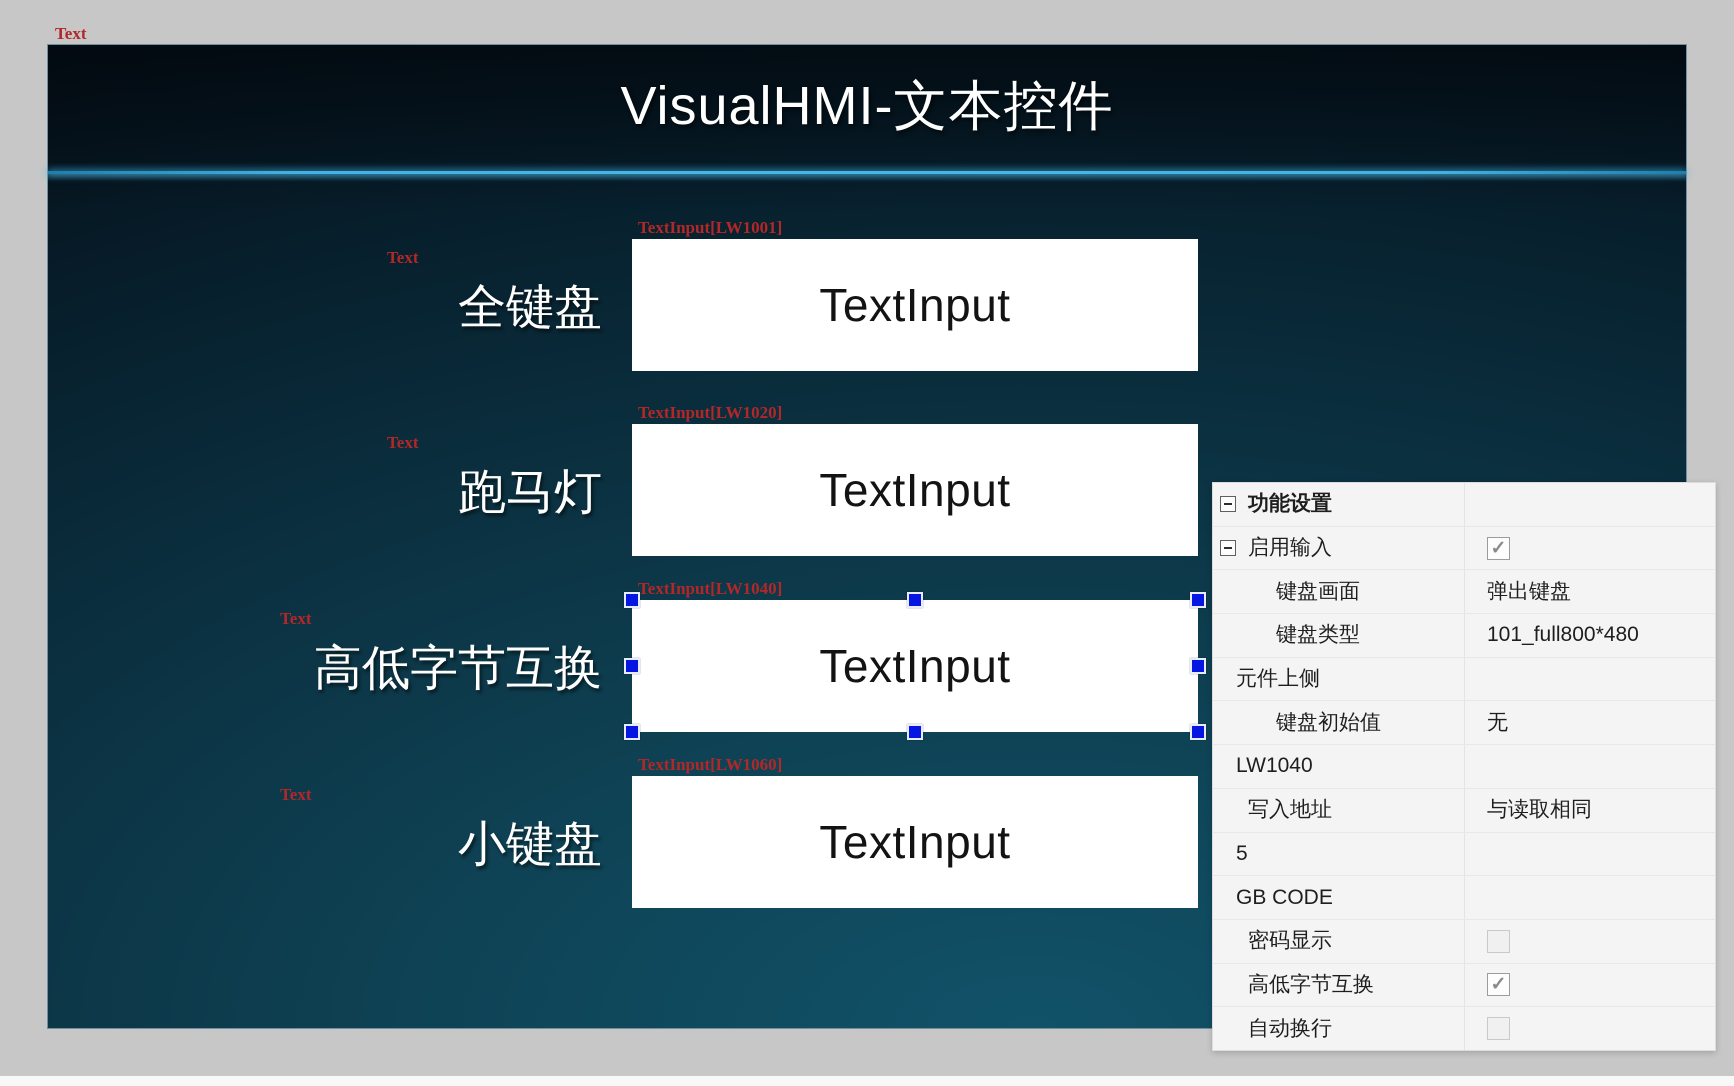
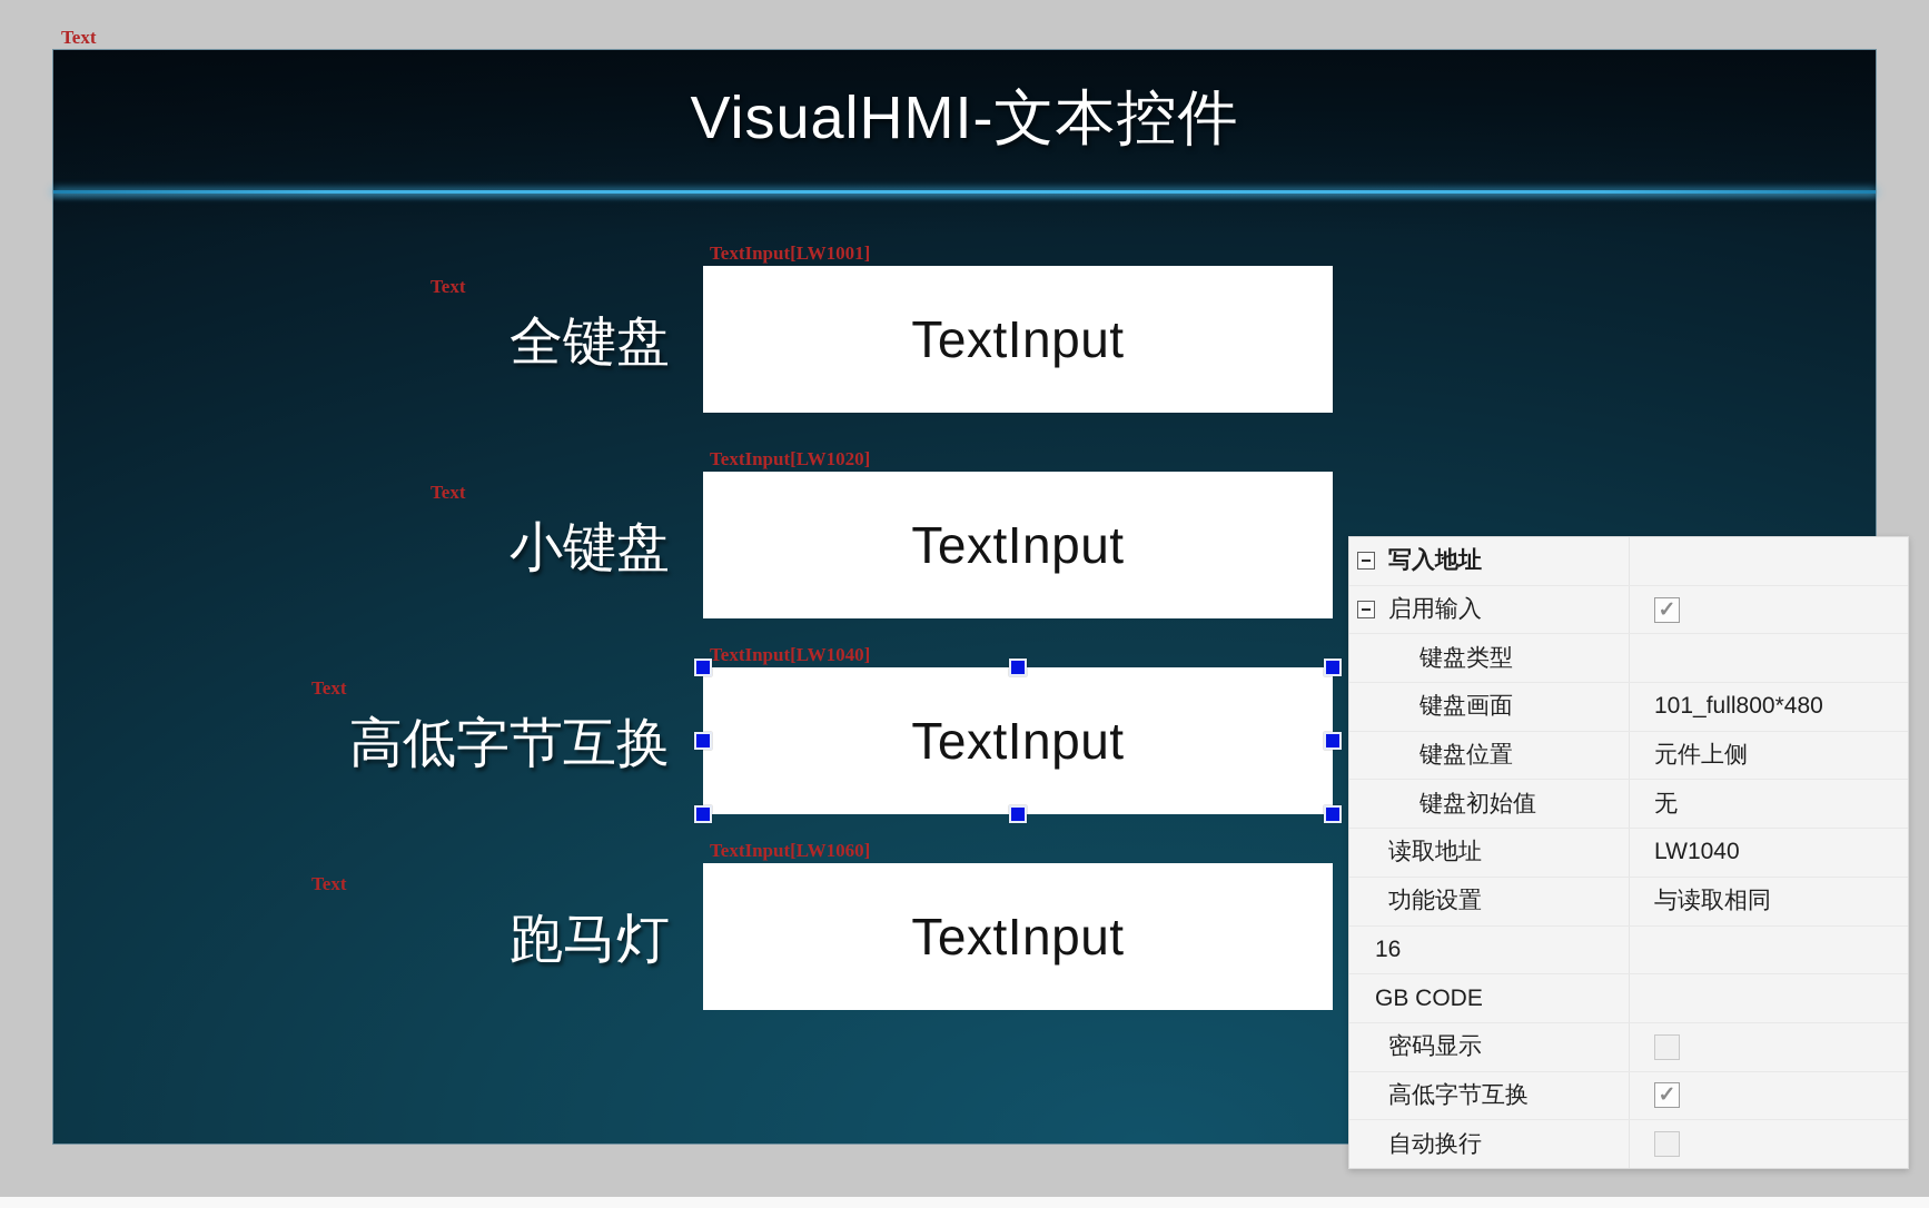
  Text
  VisualHMI-文本控件
  Text
  全键盘
  TextInput[LW1001]
  TextInput
  Text
- 跑马灯
+ 小键盘
  TextInput[LW1020]
  TextInput
  Text
  高低字节互换
  TextInput[LW1040]
  TextInput
  Text
- 小键盘
+ 跑马灯
  TextInput[LW1060]
  TextInput
- 功能设置
+ 写入地址
  启用输入
  ✓
- 键盘画面
+ 键盘类型
- 弹出键盘
- 键盘类型
+ 键盘画面
  101_full800*480
+ 键盘位置
  元件上侧
  键盘初始值
  无
+ 读取地址
  LW1040
- 写入地址
+ 功能设置
  与读取相同
- 5
+ 16
  GB CODE
  密码显示
  高低字节互换
  ✓
  自动换行
